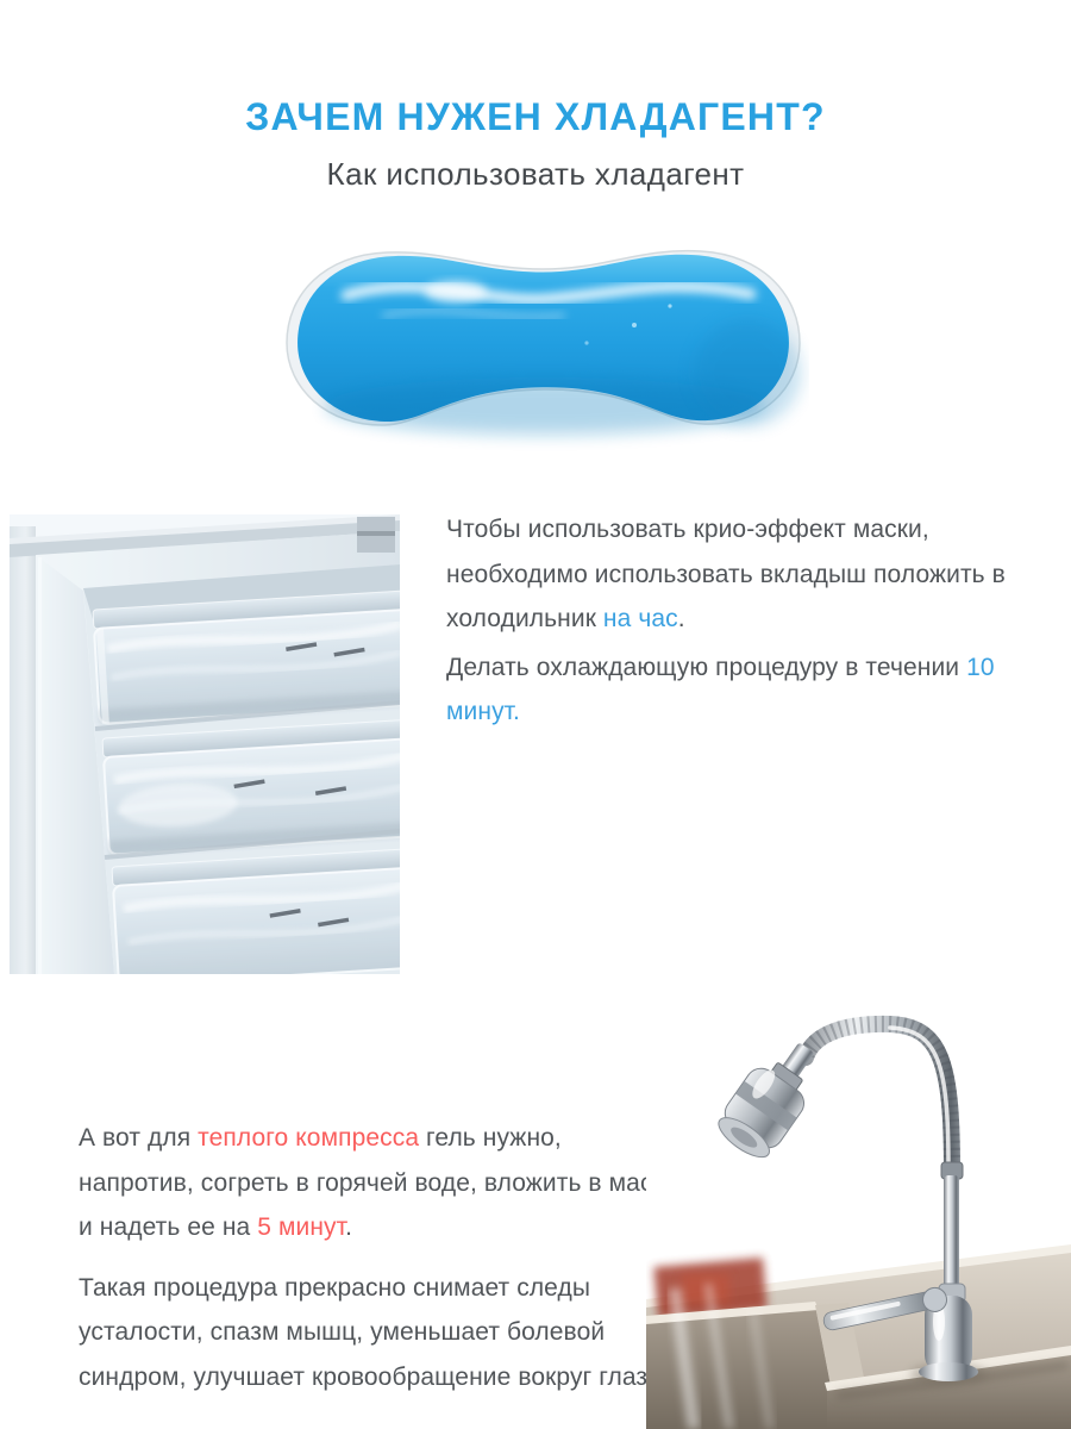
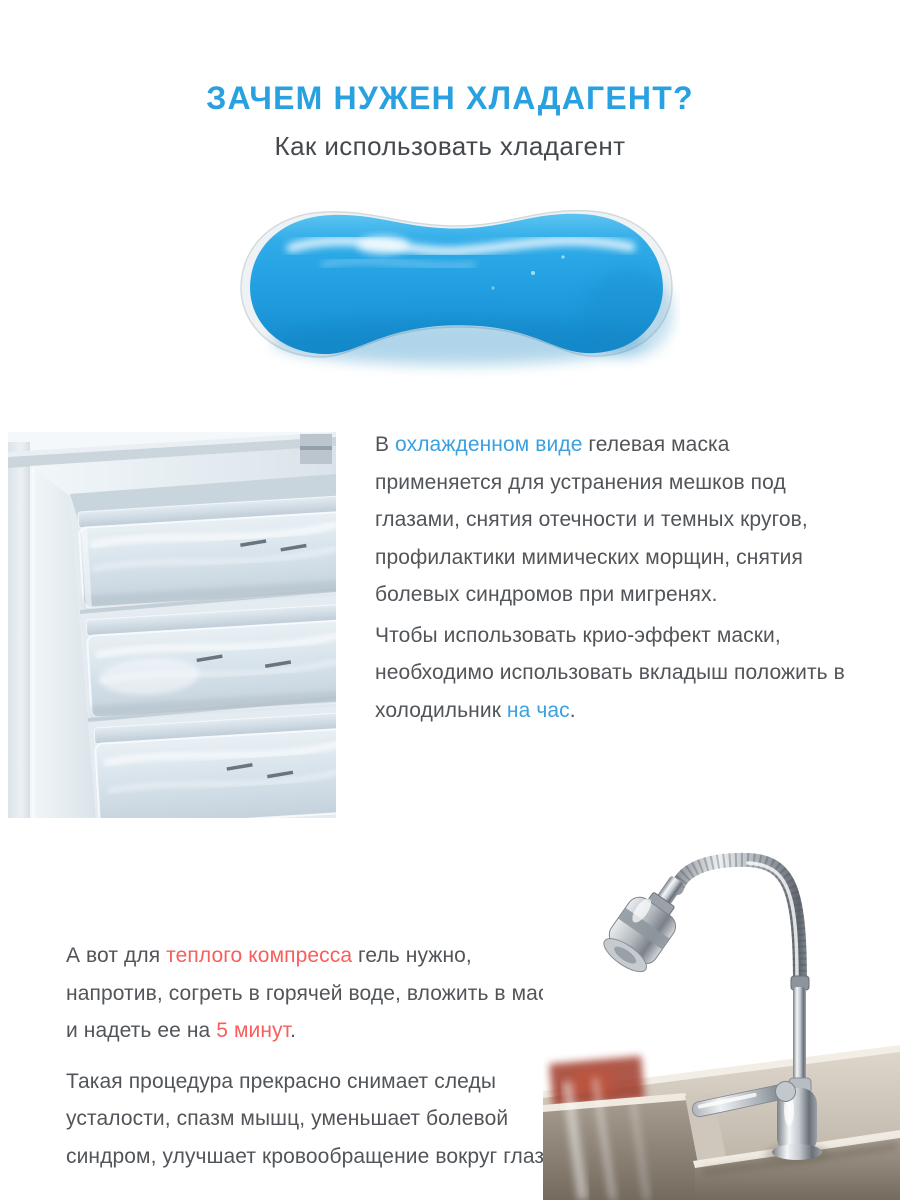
  ЗАЧЕМ НУЖЕН ХЛАДАГЕНТ?
  Как использовать хладагент
+ В охлажденном виде гелевая маска применяется для устранения мешков под глазами, снятия отечности и темных кругов, профилактики мимических морщин, снятия болевых синдромов при мигренях.
  Чтобы использовать крио-эффект маски, необходимо использовать вкладыш положить в холодильник на час.
- Делать охлаждающую процедуру в течении 10 минут.
  А вот для теплого компресса гель нужно, напротив, согреть в горячей воде, вложить в ма и надеть ее на 5 минут.
  Такая процедура прекрасно снимает следы усталости, спазм мышц, уменьшает болевой синдром, улучшает кровообращение вокруг глаз
